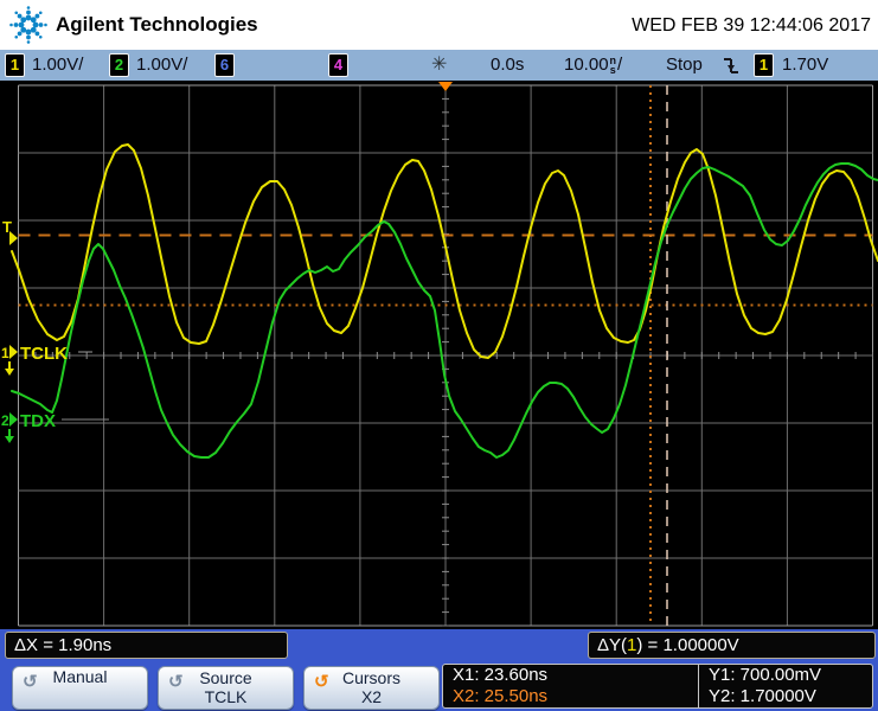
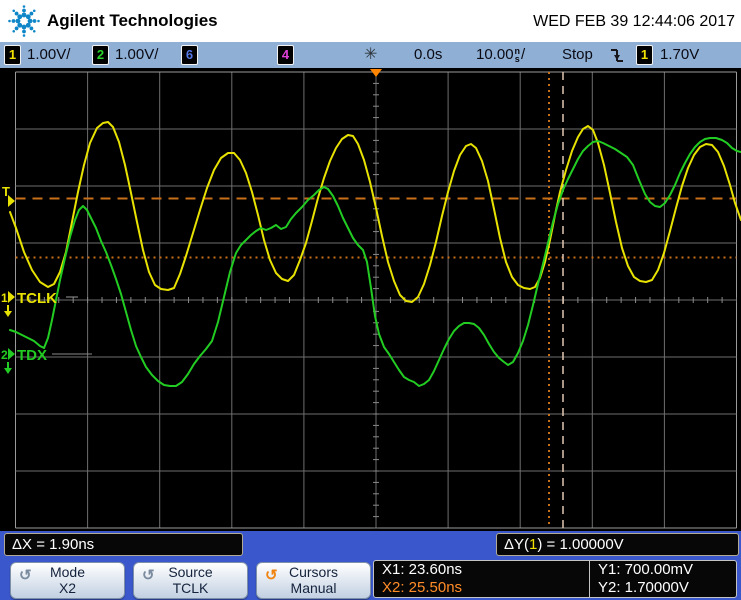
  Agilent Technologies
  WED FEB 39 12:44:06 2017
  1
  1.00V/
  2
  1.00V/
  6
  4
  ✳
  0.0s
  10.00
  n
  s
  /
  Stop
  1
  1.70V
  T
  1
  2
  TCLK
  TDX
  ΔX = 1.90ns
  ΔY(1) = 1.00000V
  ↺
+ Mode
- Manual
+ X2
  ↺
  Source
  TCLK
  ↺
  Cursors
- X2
+ Manual
  X1: 23.60ns
  X2: 25.50ns
  Y1: 700.00mV
  Y2: 1.70000V
